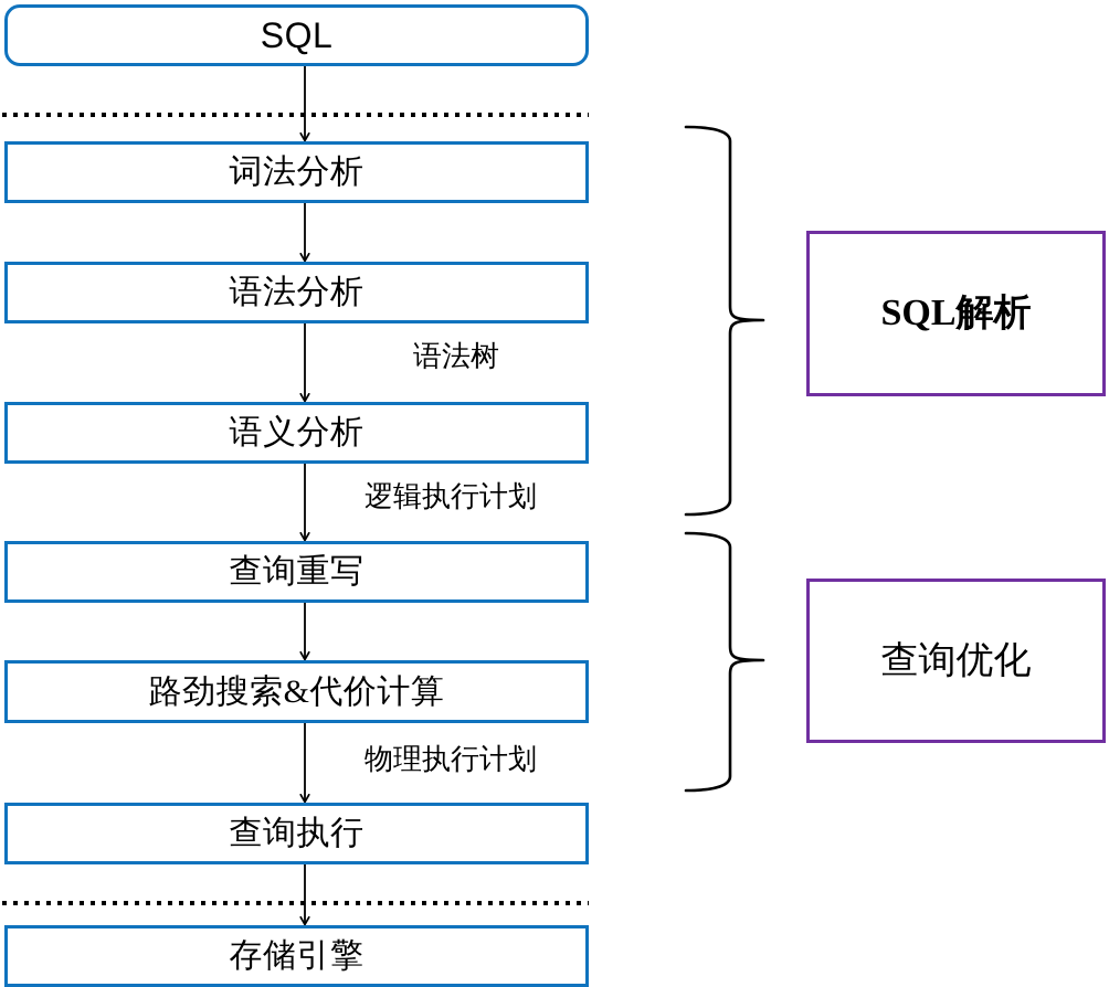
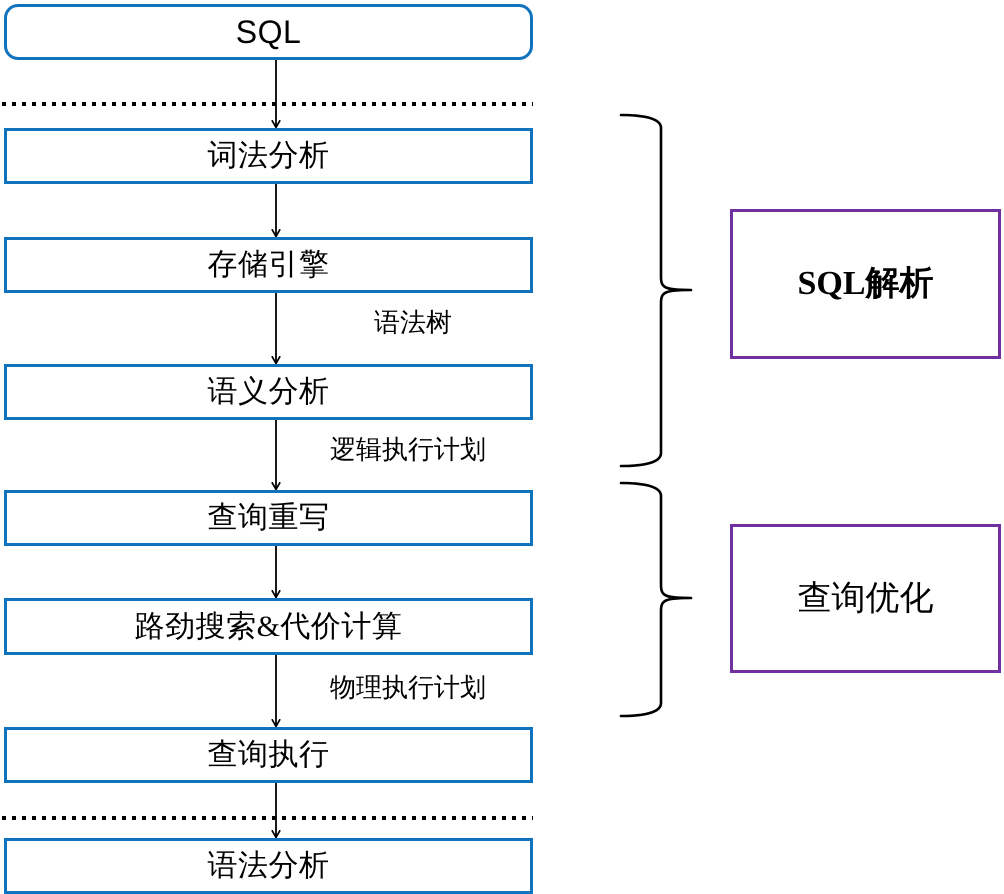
  SQL
  词法分析
- 语法分析
+ 存储引擎
  语义分析
  查询重写
  路劲搜索&代价计算
  查询执行
- 存储引擎
+ 语法分析
  语法树
  逻辑执行计划
  物理执行计划
  SQL解析
  查询优化
